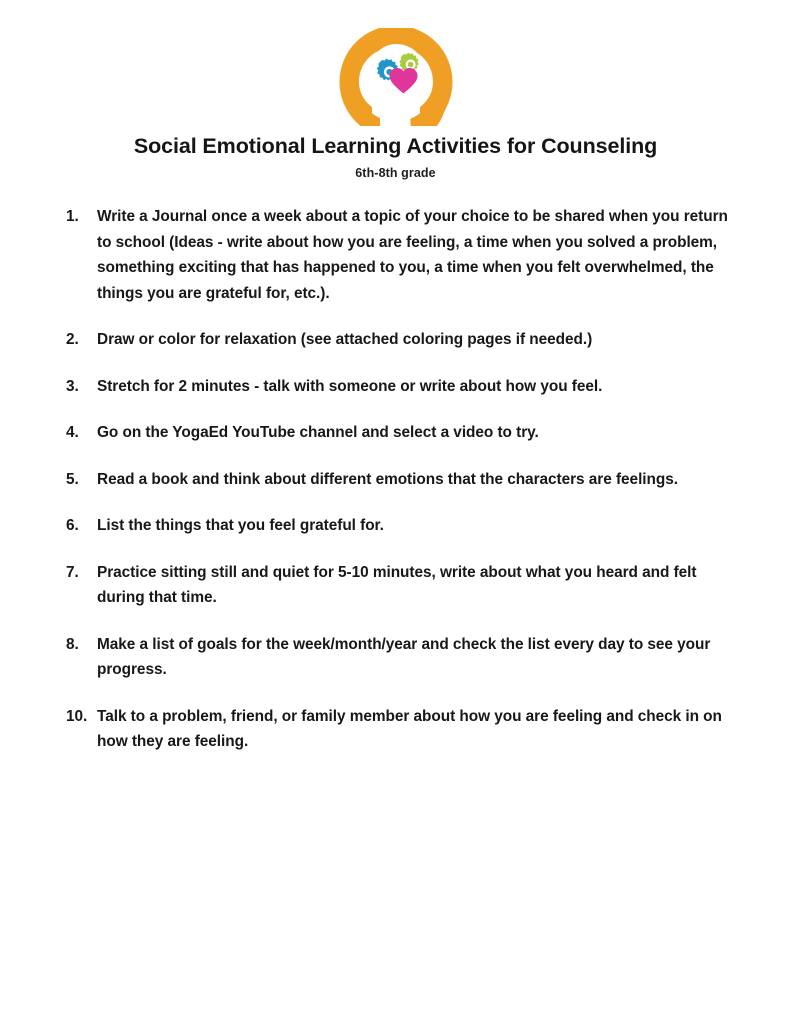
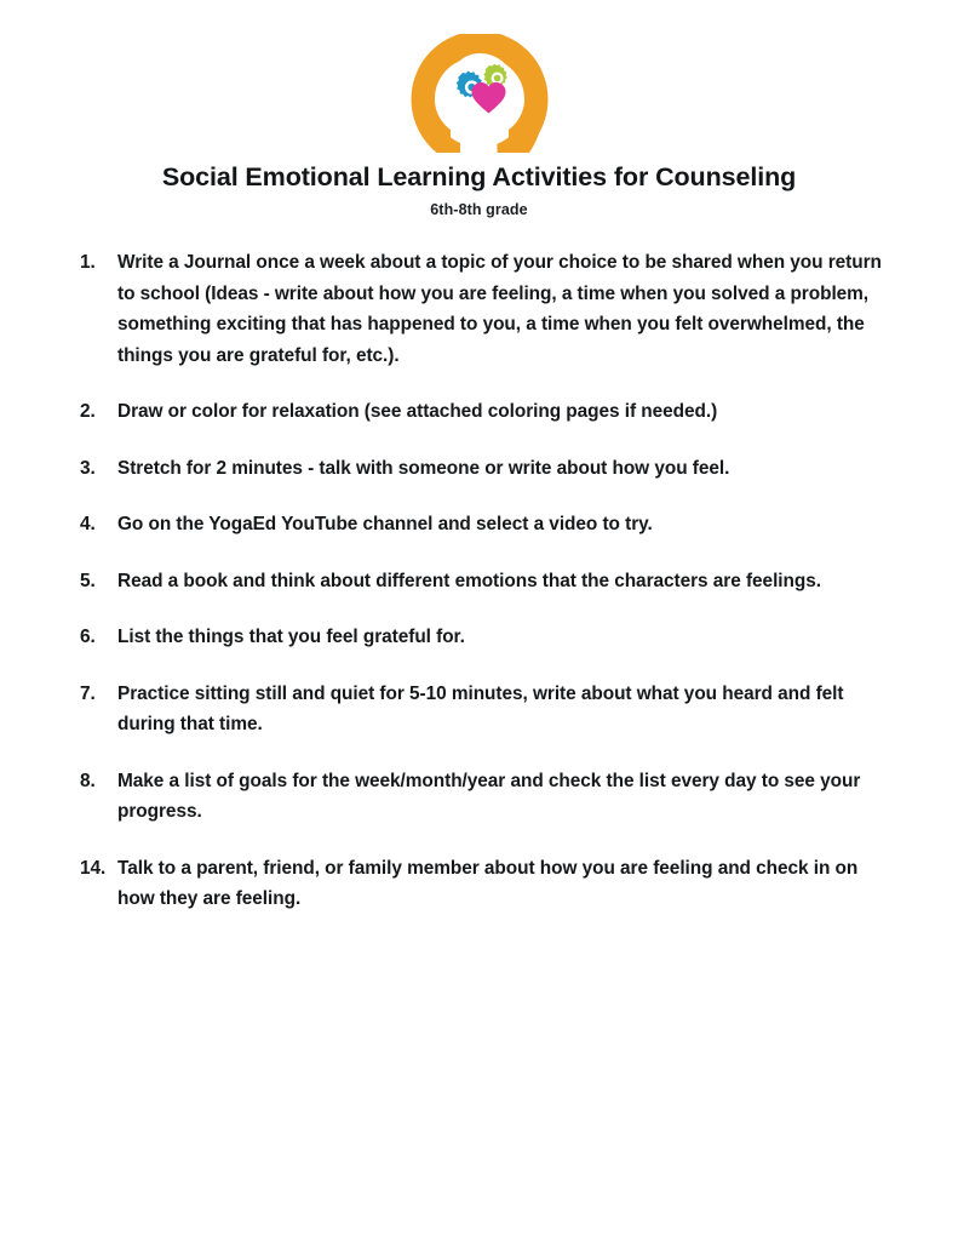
  Social Emotional Learning Activities for Counseling
  6th-8th grade
  1.
  Write a Journal once a week about a topic of your choice to be shared when you return to school (Ideas - write about how you are feeling, a time when you solved a problem, something exciting that has happened to you, a time when you felt overwhelmed, the things you are grateful for, etc.).
  2.
  Draw or color for relaxation (see attached coloring pages if needed.)
  3.
  Stretch for 2 minutes - talk with someone or write about how you feel.
  4.
  Go on the YogaEd YouTube channel and select a video to try.
  5.
  Read a book and think about different emotions that the characters are feelings.
  6.
  List the things that you feel grateful for.
  7.
  Practice sitting still and quiet for 5-10 minutes, write about what you heard and felt during that time.
  8.
  Make a list of goals for the week/month/year and check the list every day to see your progress.
- 10.
+ 14.
- Talk to a problem, friend, or family member about how you are feeling and check in on how they are feeling.
+ Talk to a parent, friend, or family member about how you are feeling and check in on how they are feeling.
